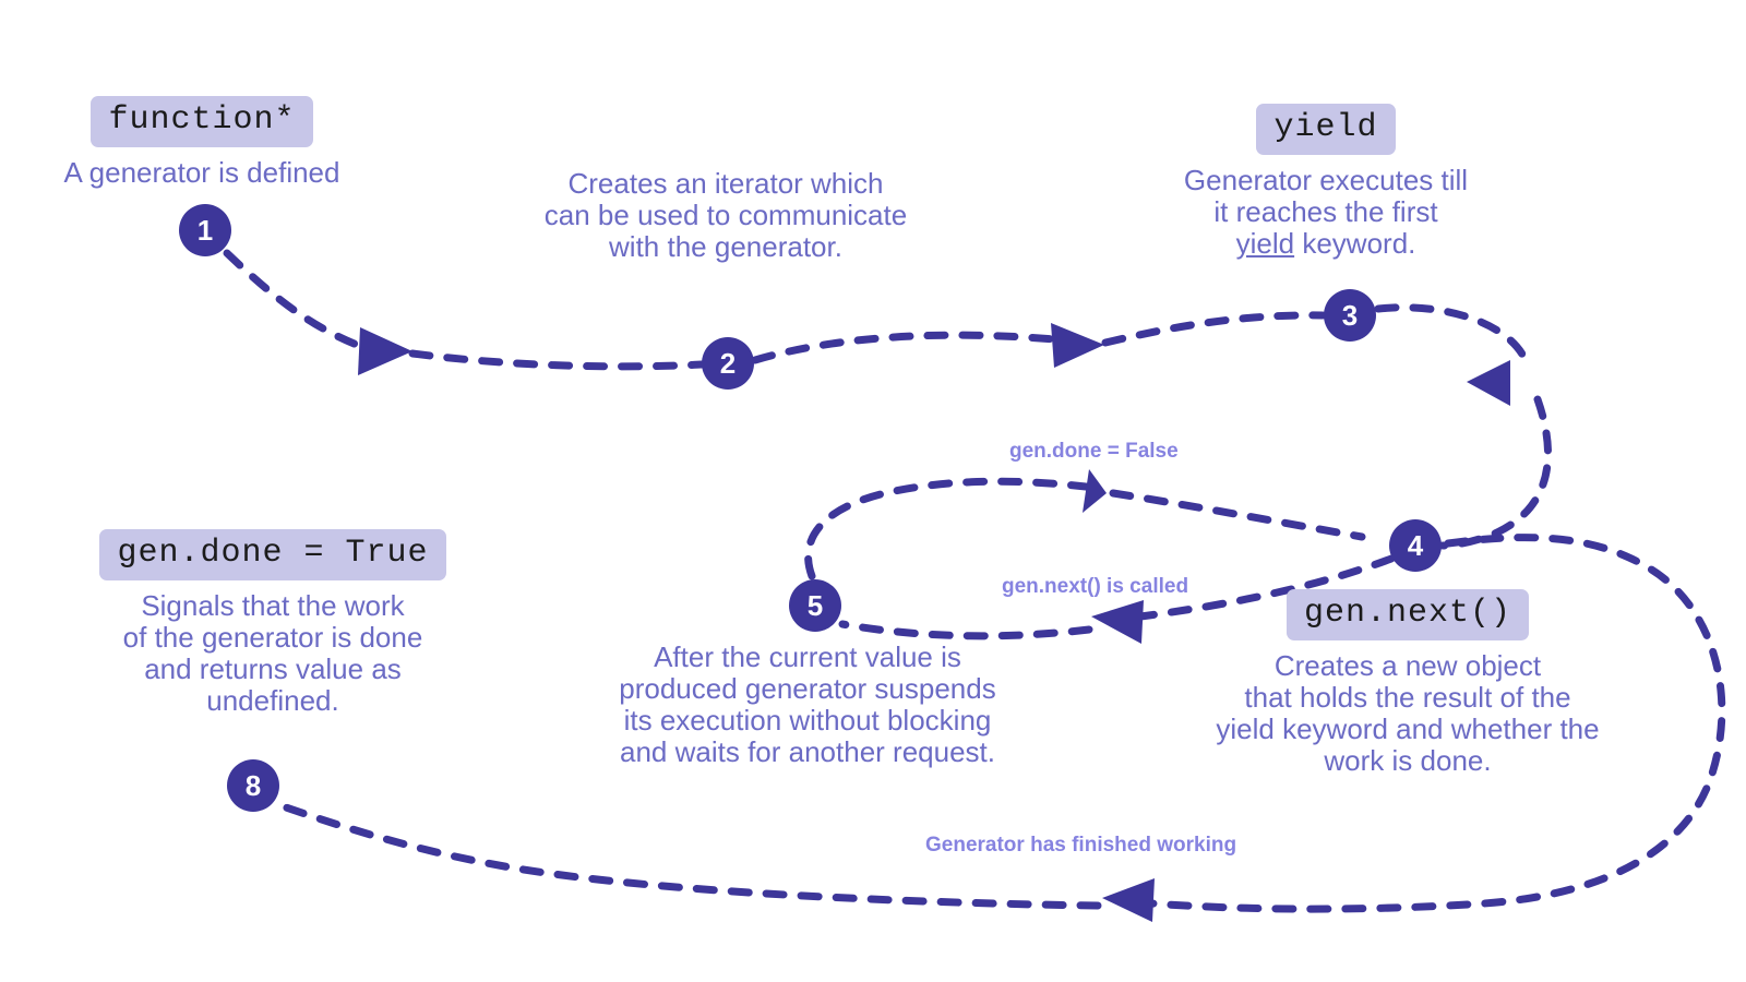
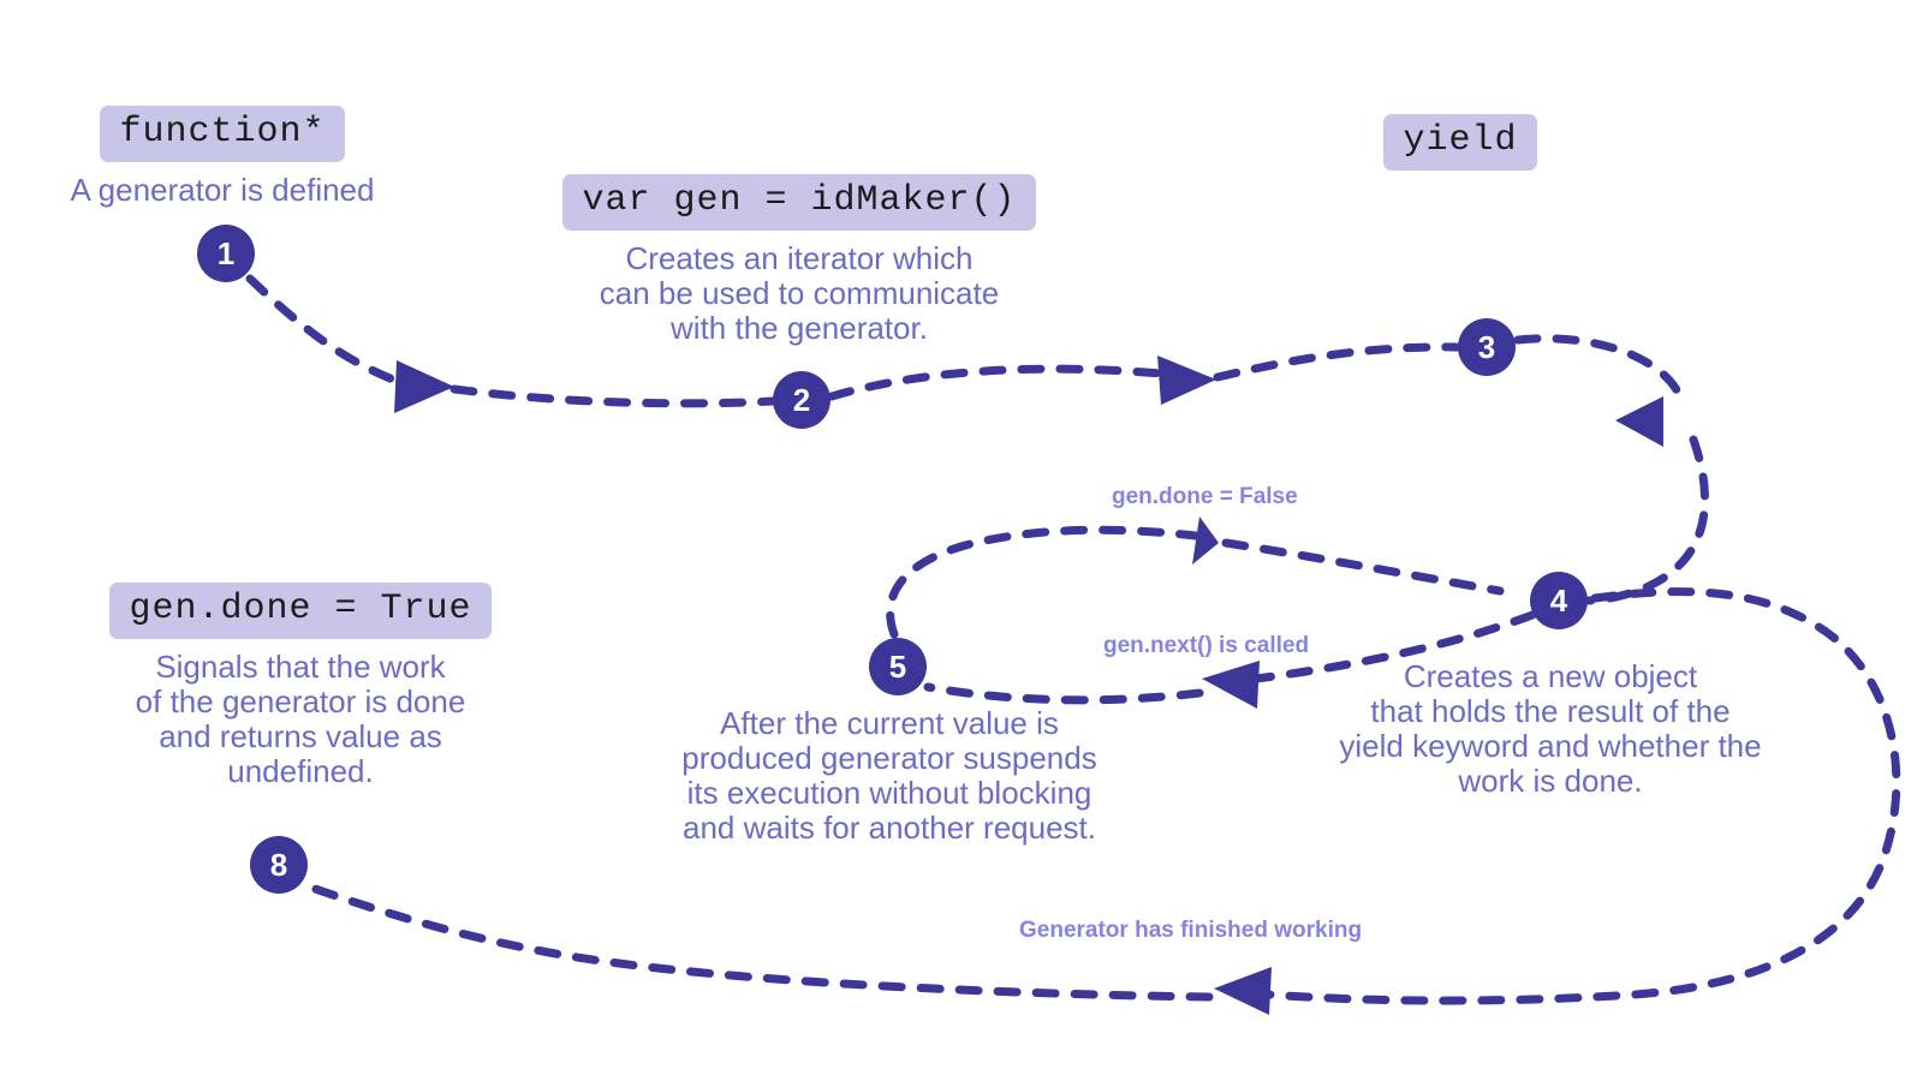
  function*
  A generator is defined
+ var gen = idMaker()
  Creates an iterator which
  can be used to communicate
  with the generator.
  yield
- Generator executes till
- it reaches the first
- yield keyword.
- gen.next()
  Creates a new object
  that holds the result of the
  yield keyword and whether the
  work is done.
  After the current value is
  produced generator suspends
  its execution without blocking
  and waits for another request.
  gen.done = True
  Signals that the work
  of the generator is done
  and returns value as
  undefined.
  1
  2
  3
  4
  5
  8
  gen.done = False
  gen.next() is called
  Generator has finished working
